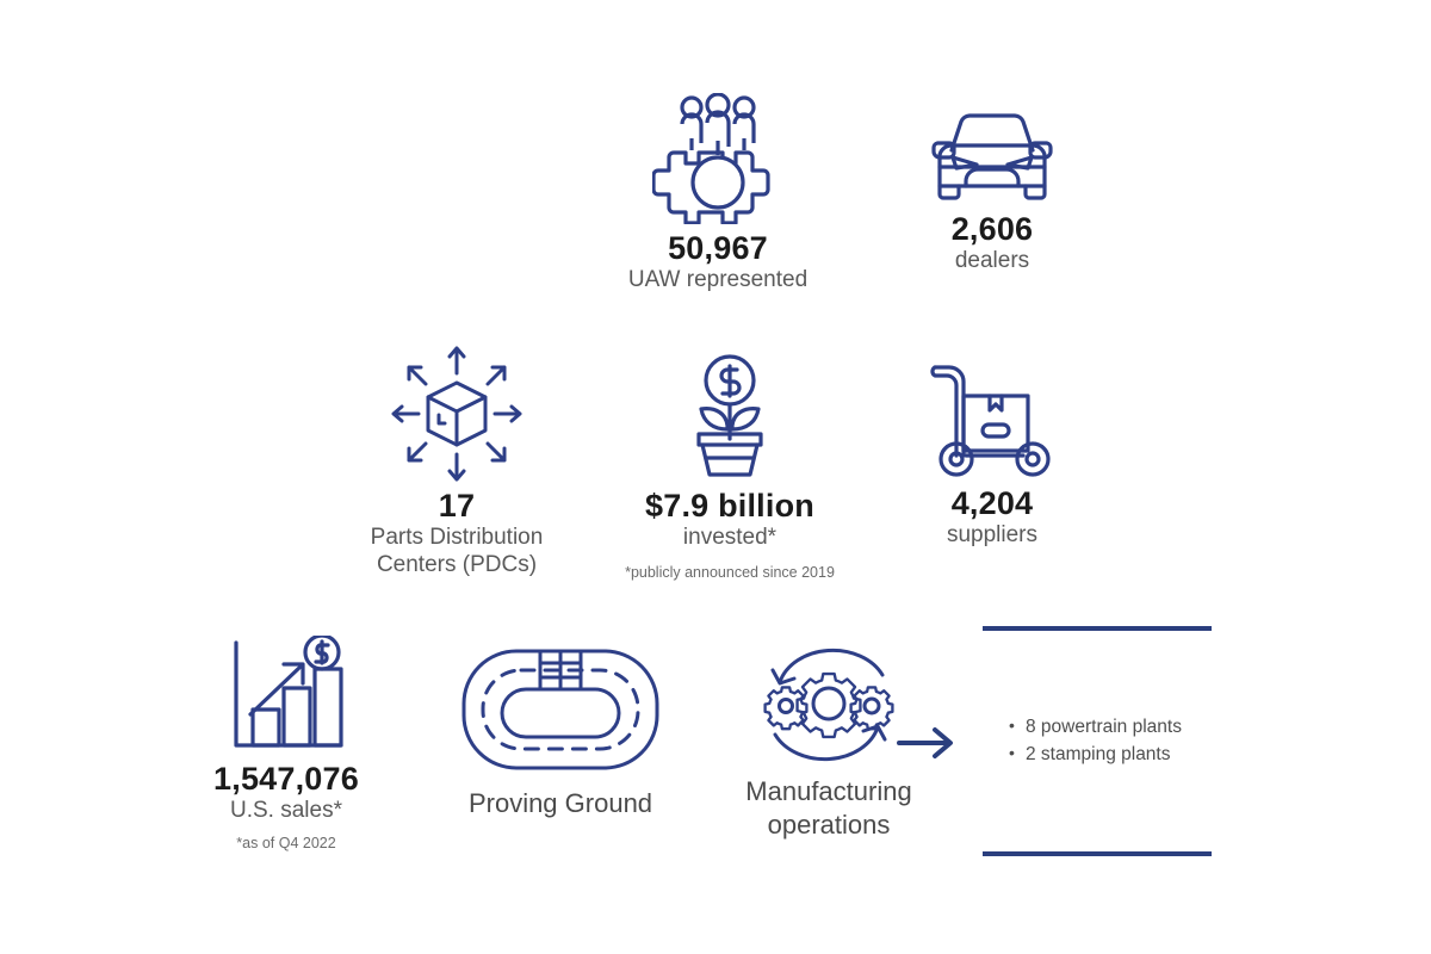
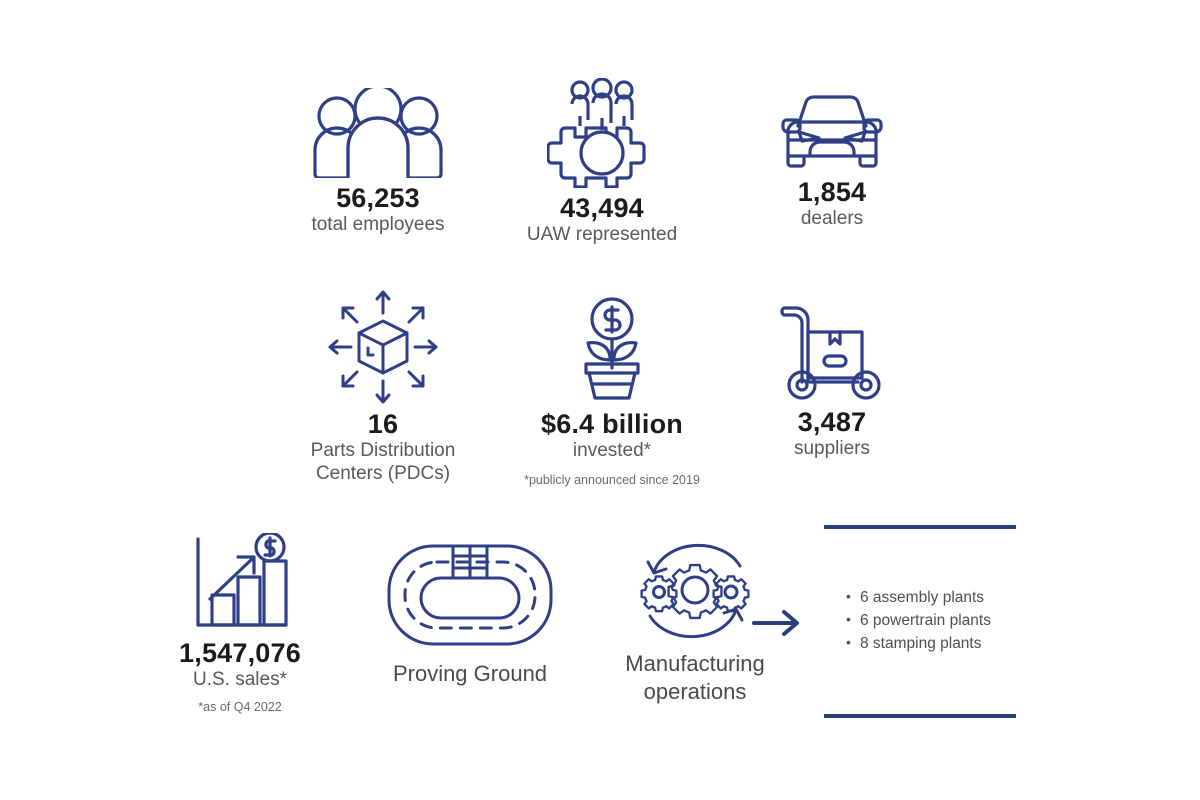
+ 56,253
+ total employees
- 50,967
+ 43,494
  UAW represented
- 2,606
+ 1,854
  dealers
- 17
+ 16
  Parts Distribution
  Centers (PDCs)
- $7.9 billion
+ $6.4 billion
  invested*
  *publicly announced since 2019
- 4,204
+ 3,487
  suppliers
  1,547,076
  U.S. sales*
  *as of Q4 2022
  Proving Ground
  Manufacturing
  operations
+ 6 assembly plants
- 8 powertrain plants
+ 6 powertrain plants
- 2 stamping plants
+ 8 stamping plants
